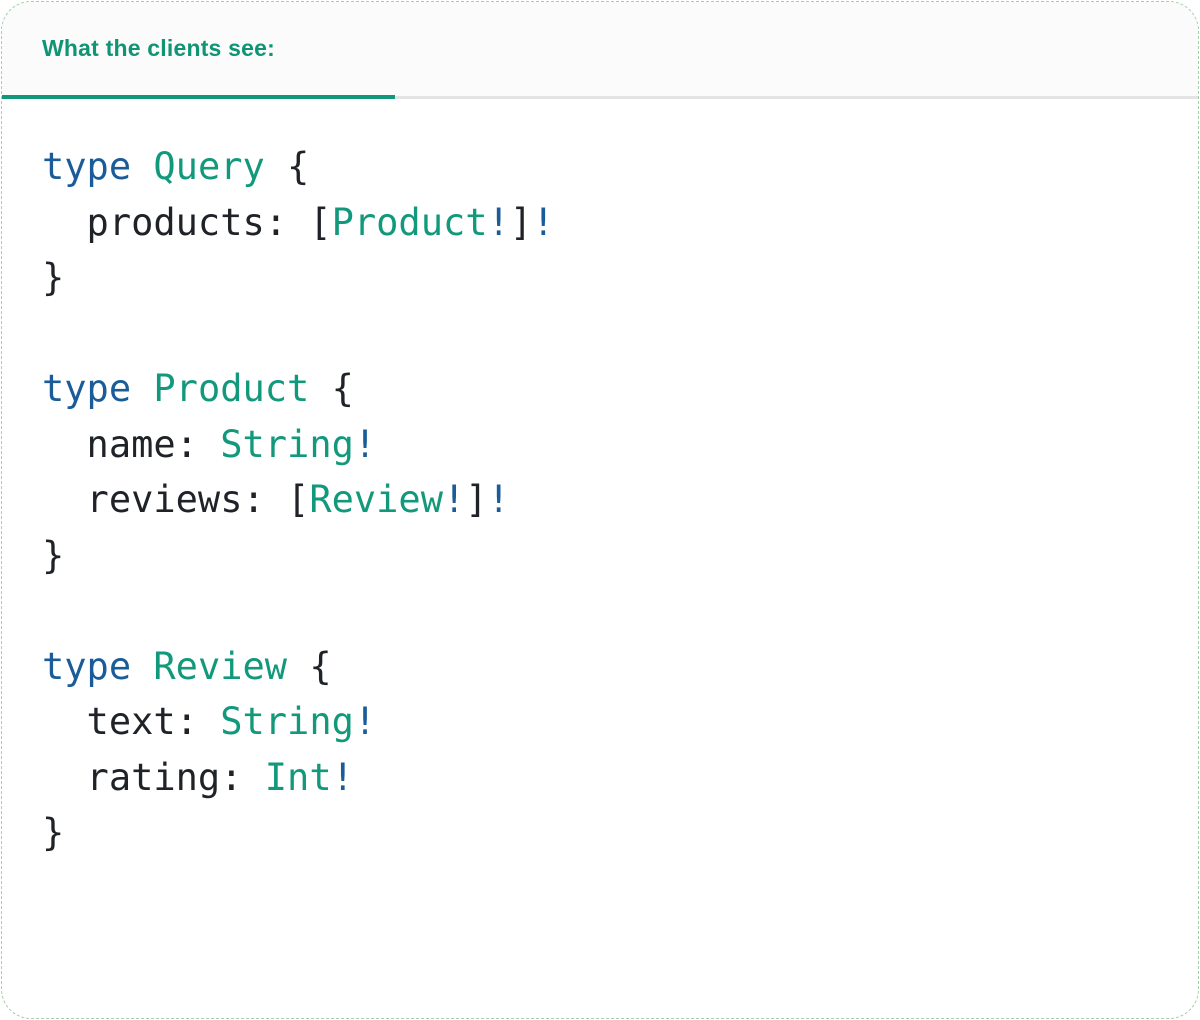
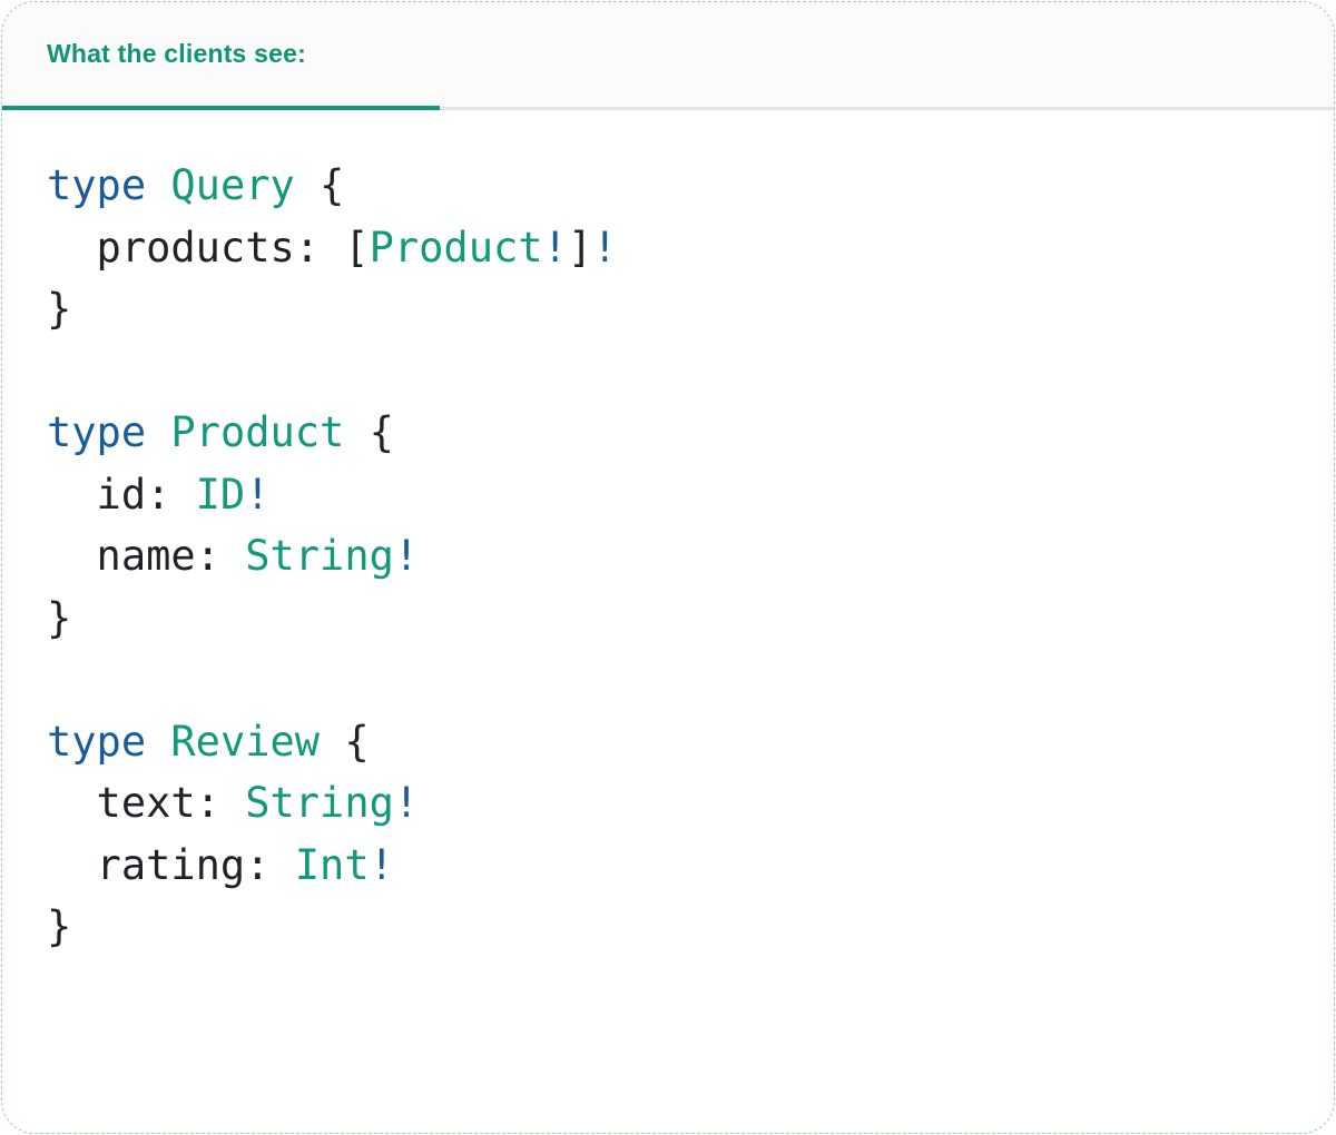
  What the clients see:
  type Query {
  products: [Product!]!
  }
  type Product {
+ id: ID!
  name: String!
- reviews: [Review!]!
  }
  type Review {
  text: String!
  rating: Int!
  }
